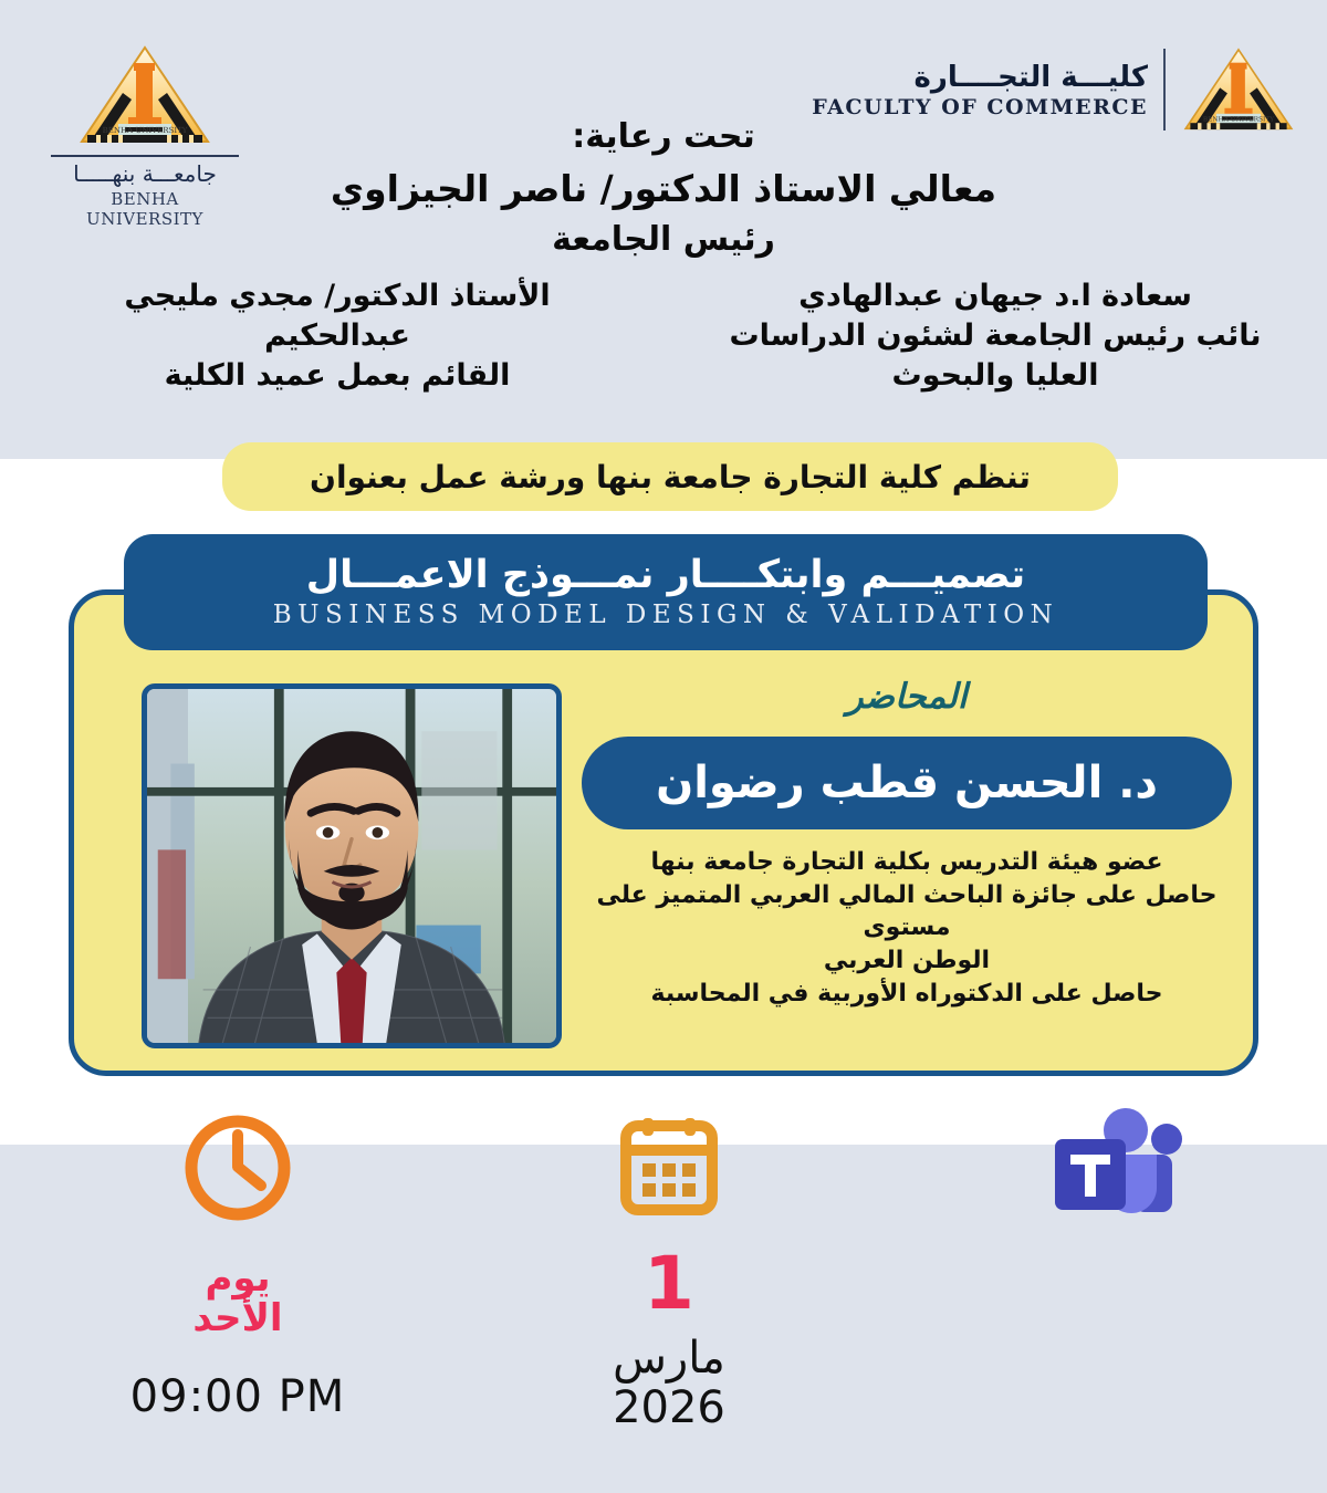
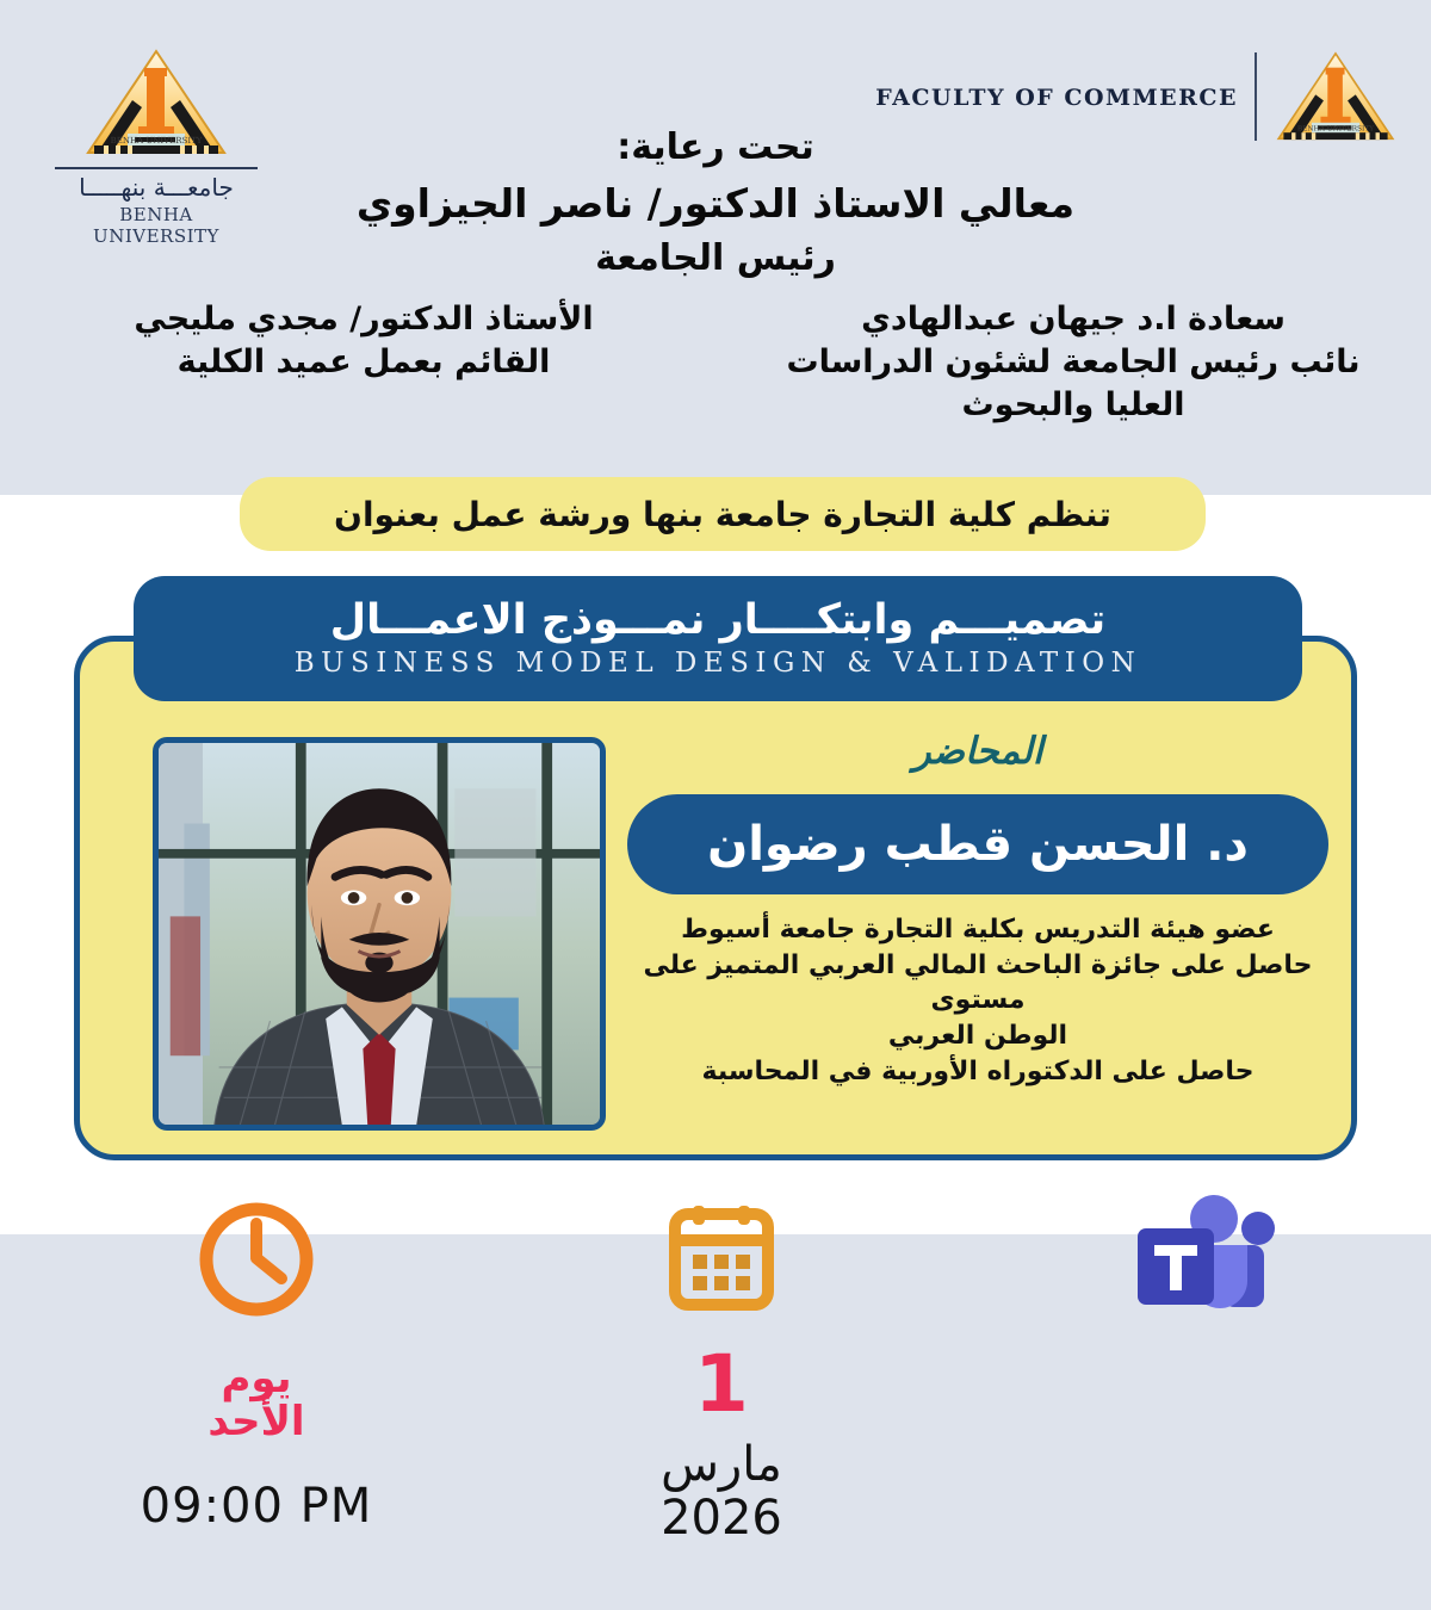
  BENHA UNIVERSITY
  جامعـــة بنهـــــا
  BENHA UNIVERSITY
- كليـــة التجــــارة
  FACULTY OF COMMERCE
  تحت رعاية:
  معالي الاستاذ الدكتور/ ناصر الجيزاوي
  رئيس الجامعة
  سعادة ا.د جيهان عبدالهادي
  نائب رئيس الجامعة لشئون الدراسات
  العليا والبحوث
  الأستاذ الدكتور/ مجدي مليجي
- عبدالحكيم
  القائم بعمل عميد الكلية
  تنظم كلية التجارة جامعة بنها ورشة عمل بعنوان
  تصميـــم وابتكــــار نمـــوذج الاعمـــال
  BUSINESS MODEL DESIGN & VALIDATION
  المحاضر
  د. الحسن قطب رضوان
- عضو هيئة التدريس بكلية التجارة جامعة بنها
+ عضو هيئة التدريس بكلية التجارة جامعة أسيوط
  حاصل على جائزة الباحث المالي العربي المتميز على مستوى
  الوطن العربي
  حاصل على الدكتوراه الأوربية في المحاسبة
  يوم
  الأحد
  09:00 PM
  1
  مارس
  2026
